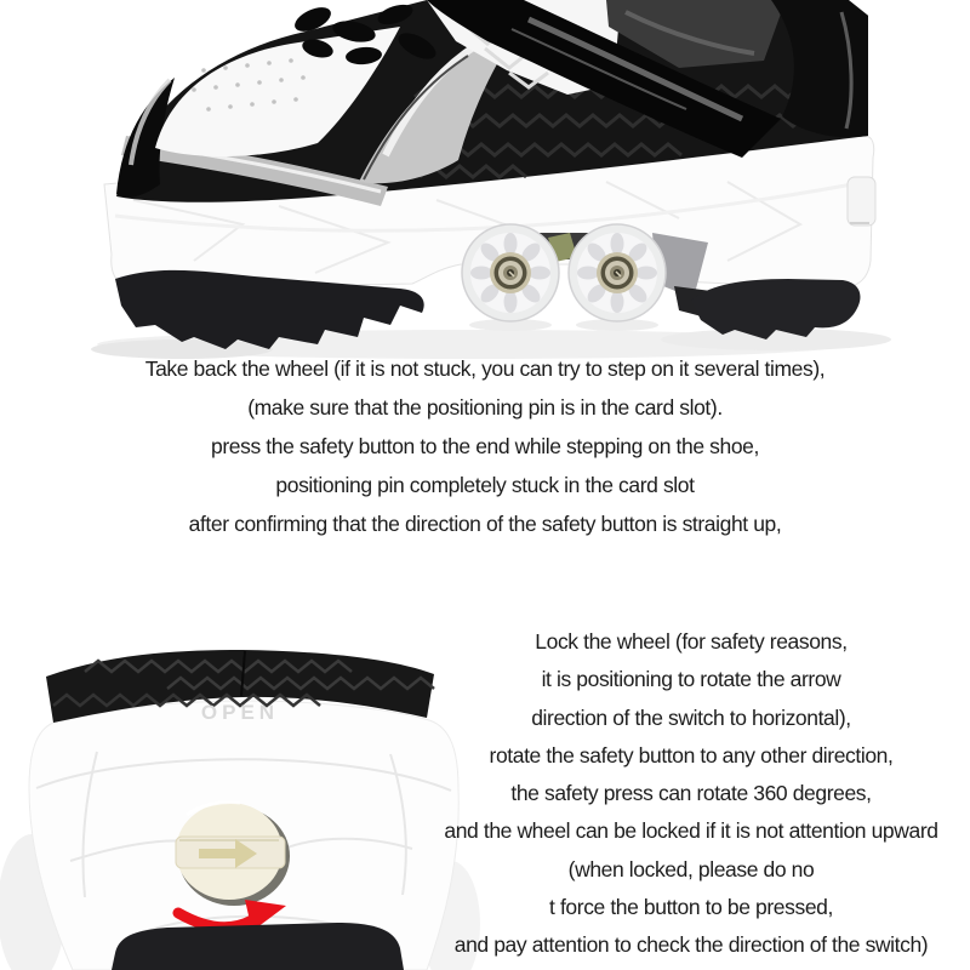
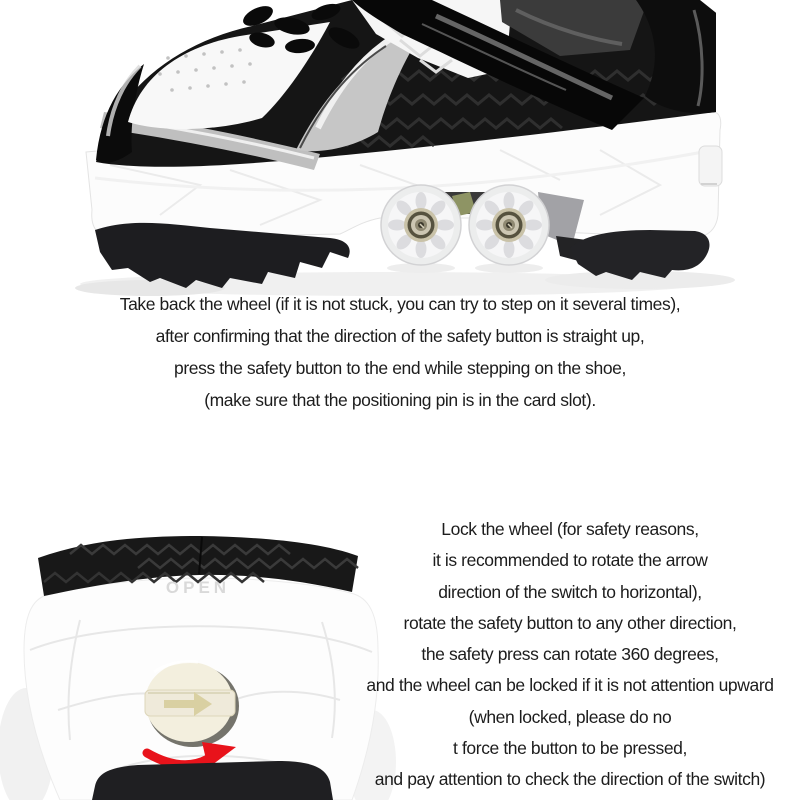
  Take back the wheel (if it is not stuck, you can try to step on it several times),
- (make sure that the positioning pin is in the card slot).
+ after confirming that the direction of the safety button is straight up,
  press the safety button to the end while stepping on the shoe,
- positioning pin completely stuck in the card slot
- after confirming that the direction of the safety button is straight up,
+ (make sure that the positioning pin is in the card slot).
  OPEN
  Lock the wheel (for safety reasons,
- it is positioning to rotate the arrow
+ it is recommended to rotate the arrow
  direction of the switch to horizontal),
  rotate the safety button to any other direction,
  the safety press can rotate 360 degrees,
  and the wheel can be locked if it is not attention upward
  (when locked, please do no
  t force the button to be pressed,
  and pay attention to check the direction of the switch)
